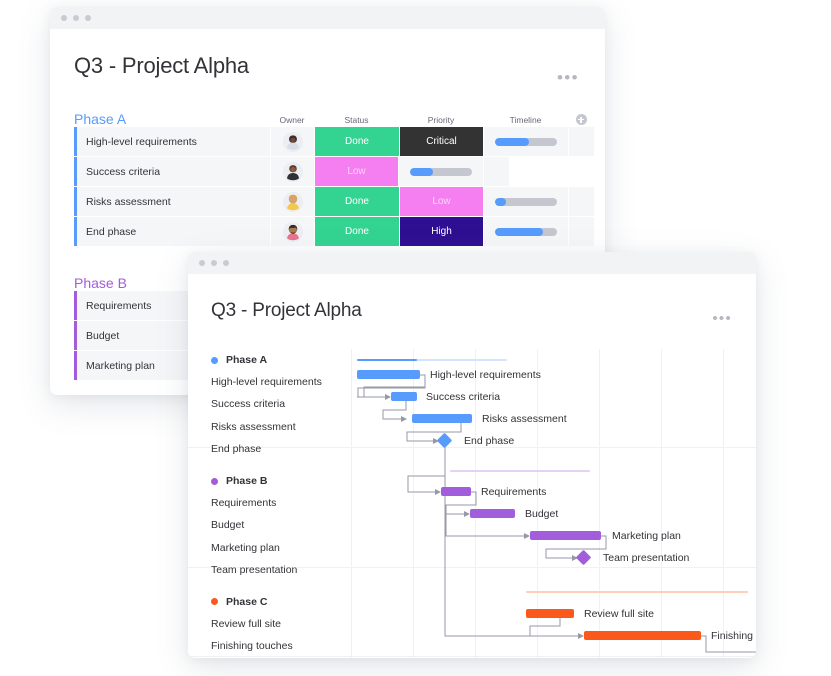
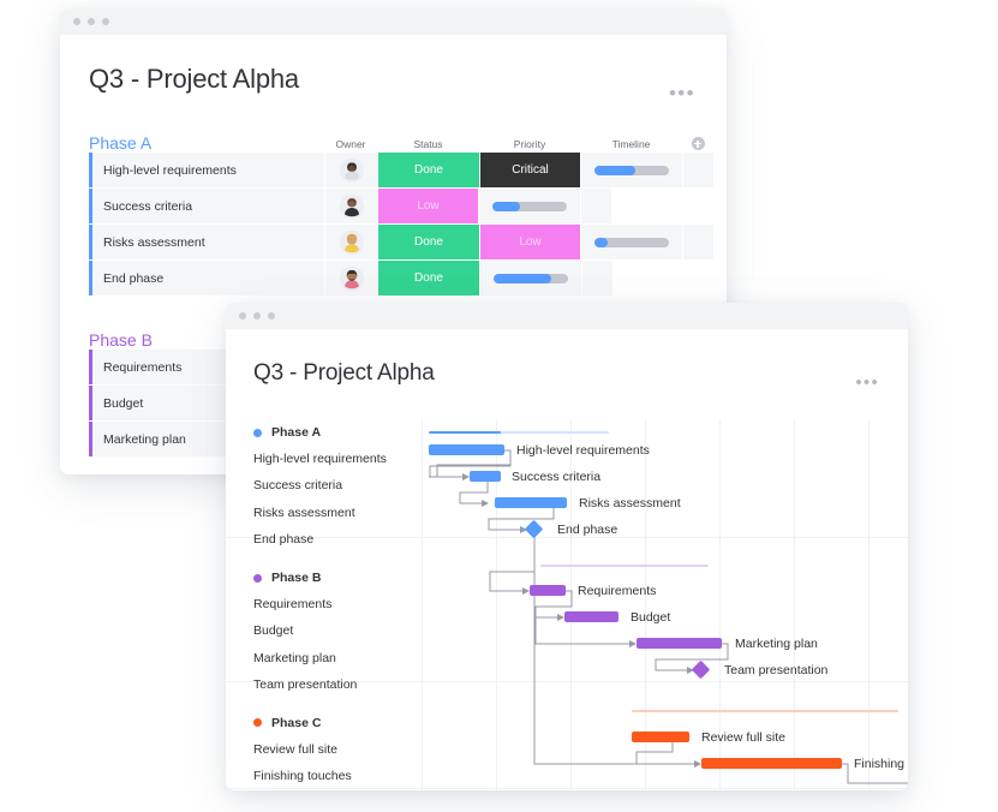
  Q3 - Project Alpha
  •••
  Phase A
  Owner
  Status
  Priority
  Timeline
  High-level requirements
  Done
  Critical
  Success criteria
  Low
  Risks assessment
  Done
  Low
  End phase
  Done
- High
  Phase B
  Requirements
  Budget
  Marketing plan
  Q3 - Project Alpha
  •••
  Phase A
  High-level requirements
  Success criteria
  Risks assessment
  End phase
  Phase B
  Requirements
  Budget
  Marketing plan
  Team presentation
  Phase C
  Review full site
  Finishing touches
  High-level requirements
  Success criteria
  Risks assessment
  End phase
  Requirements
  Budget
  Marketing plan
  Team presentation
  Review full site
  Finishing
